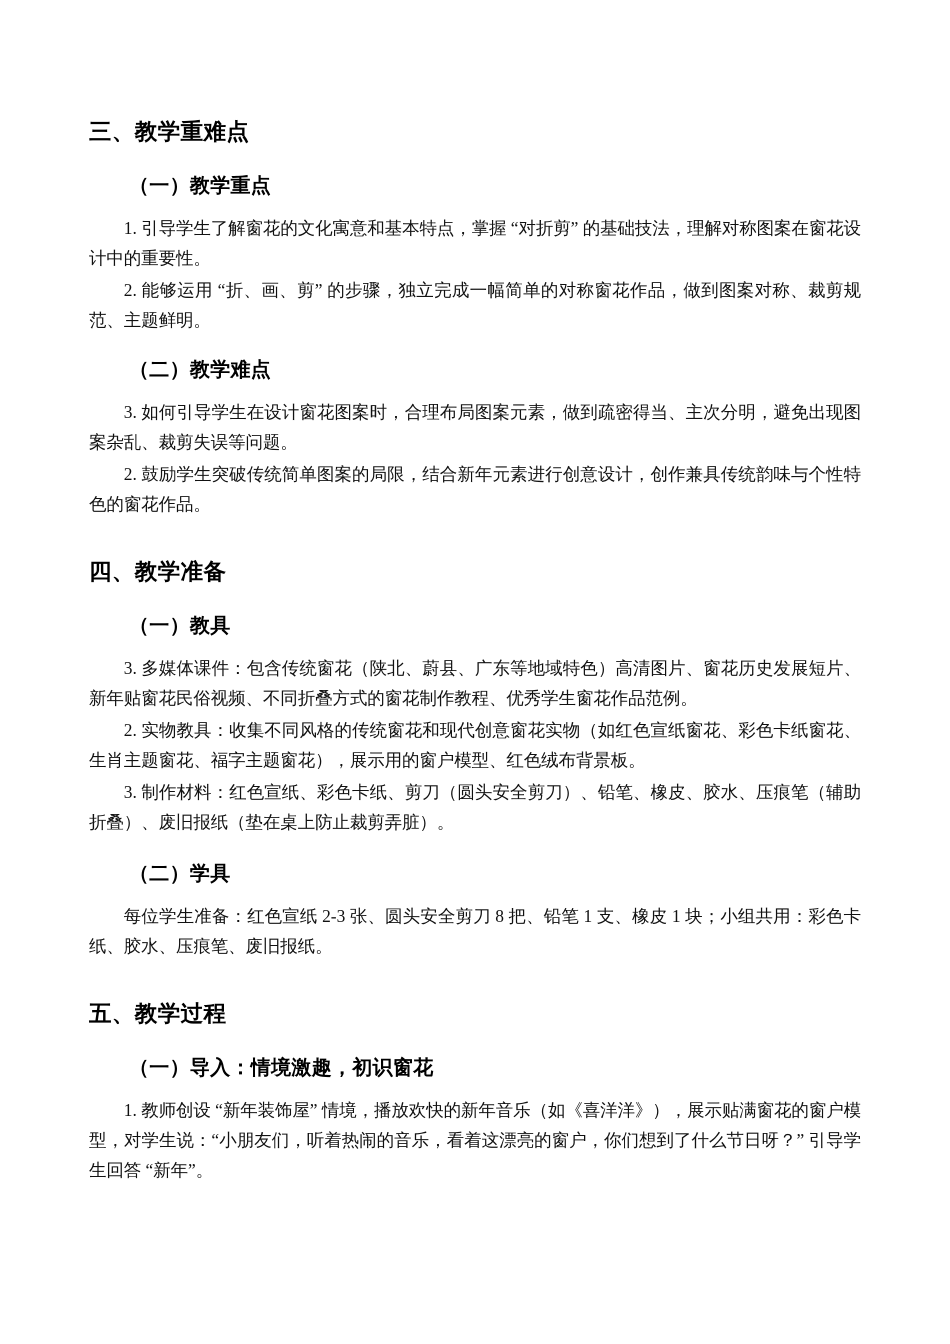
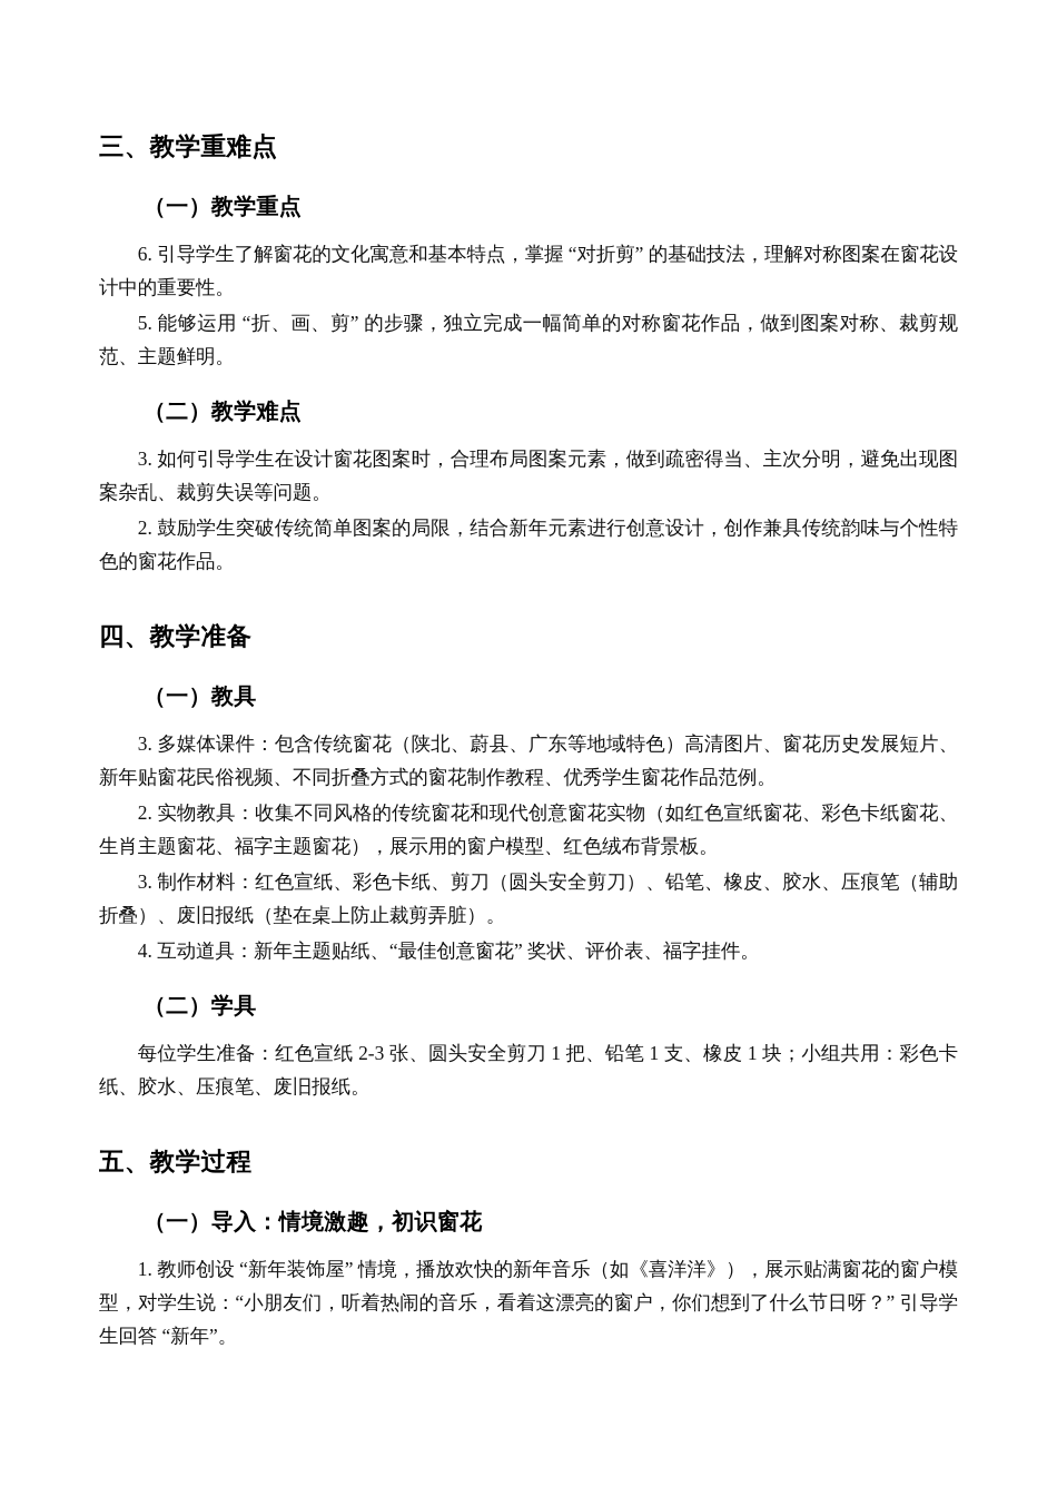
  三、教学重难点
  （一）教学重点
- 1. 引导学生了解窗花的文化寓意和基本特点，掌握 “对折剪” 的基础技法，理解对称图案在窗花设计中的重要性。
+ 6. 引导学生了解窗花的文化寓意和基本特点，掌握 “对折剪” 的基础技法，理解对称图案在窗花设计中的重要性。
- 2. 能够运用 “折、画、剪” 的步骤，独立完成一幅简单的对称窗花作品，做到图案对称、裁剪规范、主题鲜明。
+ 5. 能够运用 “折、画、剪” 的步骤，独立完成一幅简单的对称窗花作品，做到图案对称、裁剪规范、主题鲜明。
  （二）教学难点
  3. 如何引导学生在设计窗花图案时，合理布局图案元素，做到疏密得当、主次分明，避免出现图案杂乱、裁剪失误等问题。
  2. 鼓励学生突破传统简单图案的局限，结合新年元素进行创意设计，创作兼具传统韵味与个性特色的窗花作品。
  四、教学准备
  （一）教具
  3. 多媒体课件：包含传统窗花（陕北、蔚县、广东等地域特色）高清图片、窗花历史发展短片、新年贴窗花民俗视频、不同折叠方式的窗花制作教程、优秀学生窗花作品范例。
  2. 实物教具：收集不同风格的传统窗花和现代创意窗花实物（如红色宣纸窗花、彩色卡纸窗花、生肖主题窗花、福字主题窗花），展示用的窗户模型、红色绒布背景板。
  3. 制作材料：红色宣纸、彩色卡纸、剪刀（圆头安全剪刀）、铅笔、橡皮、胶水、压痕笔（辅助折叠）、废旧报纸（垫在桌上防止裁剪弄脏）。
+ 4. 互动道具：新年主题贴纸、“最佳创意窗花” 奖状、评价表、福字挂件。
  （二）学具
- 每位学生准备：红色宣纸 2-3 张、圆头安全剪刀 8 把、铅笔 1 支、橡皮 1 块；小组共用：彩色卡纸、胶水、压痕笔、废旧报纸。
+ 每位学生准备：红色宣纸 2-3 张、圆头安全剪刀 1 把、铅笔 1 支、橡皮 1 块；小组共用：彩色卡纸、胶水、压痕笔、废旧报纸。
  五、教学过程
  （一）导入：情境激趣，初识窗花
  1. 教师创设 “新年装饰屋” 情境，播放欢快的新年音乐（如《喜洋洋》），展示贴满窗花的窗户模型，对学生说：“小朋友们，听着热闹的音乐，看着这漂亮的窗户，你们想到了什么节日呀？” 引导学生回答 “新年”。
